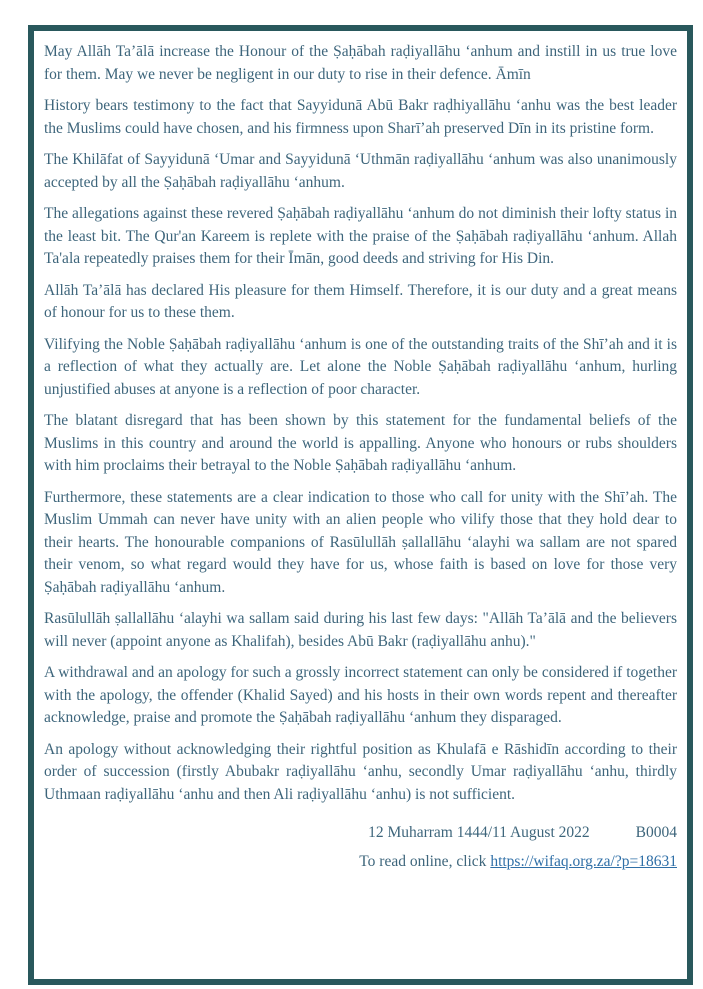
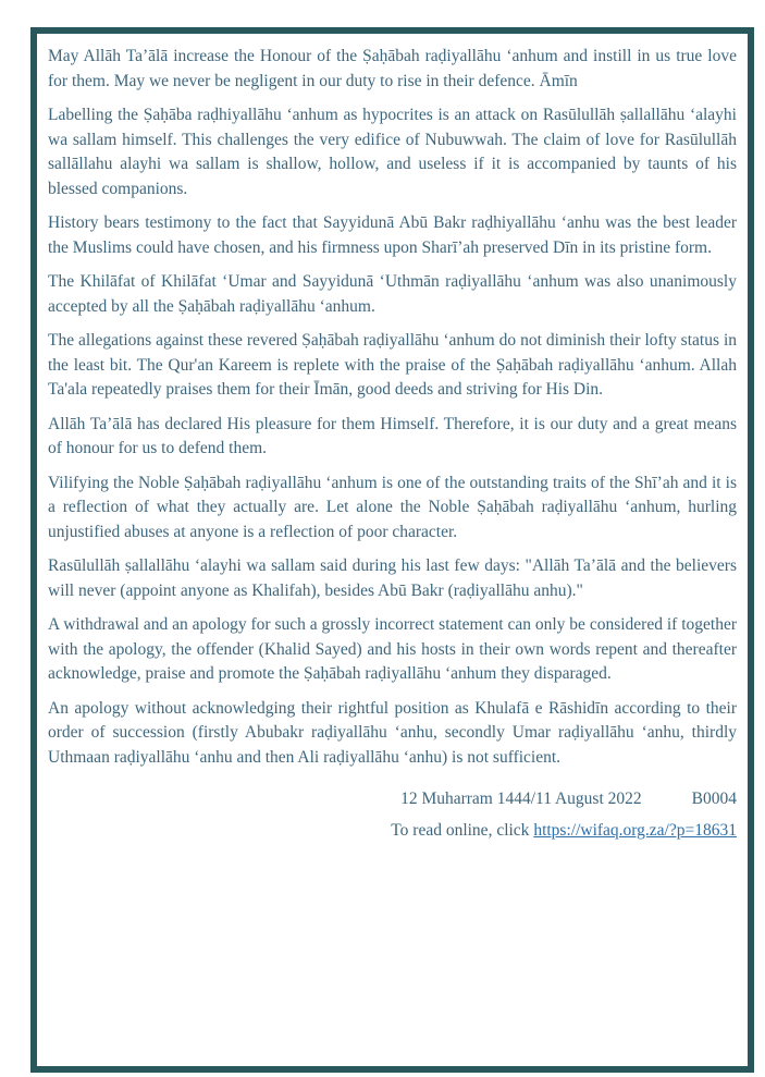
  May Allāh Ta’ālā increase the Honour of the Ṣaḥābah raḍiyallāhu ‘anhum and instill in us true love for them. May we never be negligent in our duty to rise in their defence. Āmīn
+ Labelling the Ṣaḥāba raḍhiyallāhu ‘anhum as hypocrites is an attack on Rasūlullāh ṣallallāhu ‘alayhi wa sallam himself. This challenges the very edifice of Nubuwwah. The claim of love for Rasūlullāh sallāllahu alayhi wa sallam is shallow, hollow, and useless if it is accompanied by taunts of his blessed companions.
  History bears testimony to the fact that Sayyidunā Abū Bakr raḍhiyallāhu ‘anhu was the best leader the Muslims could have chosen, and his firmness upon Sharī’ah preserved Dīn in its pristine form.
- The Khilāfat of Sayyidunā ‘Umar and Sayyidunā ‘Uthmān raḍiyallāhu ‘anhum was also unanimously accepted by all the Ṣaḥābah raḍiyallāhu ‘anhum.
+ The Khilāfat of Khilāfat ‘Umar and Sayyidunā ‘Uthmān raḍiyallāhu ‘anhum was also unanimously accepted by all the Ṣaḥābah raḍiyallāhu ‘anhum.
  The allegations against these revered Ṣaḥābah raḍiyallāhu ‘anhum do not diminish their lofty status in the least bit. The Qur'an Kareem is replete with the praise of the Ṣaḥābah raḍiyallāhu ‘anhum. Allah Ta'ala repeatedly praises them for their Īmān, good deeds and striving for His Din.
- Allāh Ta’ālā has declared His pleasure for them Himself. Therefore, it is our duty and a great means of honour for us to these them.
+ Allāh Ta’ālā has declared His pleasure for them Himself. Therefore, it is our duty and a great means of honour for us to defend them.
  Vilifying the Noble Ṣaḥābah raḍiyallāhu ‘anhum is one of the outstanding traits of the Shī’ah and it is a reflection of what they actually are. Let alone the Noble Ṣaḥābah raḍiyallāhu ‘anhum, hurling unjustified abuses at anyone is a reflection of poor character.
- The blatant disregard that has been shown by this statement for the fundamental beliefs of the Muslims in this country and around the world is appalling. Anyone who honours or rubs shoulders with him proclaims their betrayal to the Noble Ṣaḥābah raḍiyallāhu ‘anhum.
- Furthermore, these statements are a clear indication to those who call for unity with the Shī’ah. The Muslim Ummah can never have unity with an alien people who vilify those that they hold dear to their hearts. The honourable companions of Rasūlullāh ṣallallāhu ‘alayhi wa sallam are not spared their venom, so what regard would they have for us, whose faith is based on love for those very Ṣaḥābah raḍiyallāhu ‘anhum.
  Rasūlullāh ṣallallāhu ‘alayhi wa sallam said during his last few days: "Allāh Ta’ālā and the believers will never (appoint anyone as Khalifah), besides Abū Bakr (raḍiyallāhu anhu)."
  A withdrawal and an apology for such a grossly incorrect statement can only be considered if together with the apology, the offender (Khalid Sayed) and his hosts in their own words repent and thereafter acknowledge, praise and promote the Ṣaḥābah raḍiyallāhu ‘anhum they disparaged.
  An apology without acknowledging their rightful position as Khulafā e Rāshidīn according to their order of succession (firstly Abubakr raḍiyallāhu ‘anhu, secondly Umar raḍiyallāhu ‘anhu, thirdly Uthmaan raḍiyallāhu ‘anhu and then Ali raḍiyallāhu ‘anhu) is not sufficient.
  12 Muharram 1444/11 August 2022
  B0004
  To read online, click https://wifaq.org.za/?p=18631
